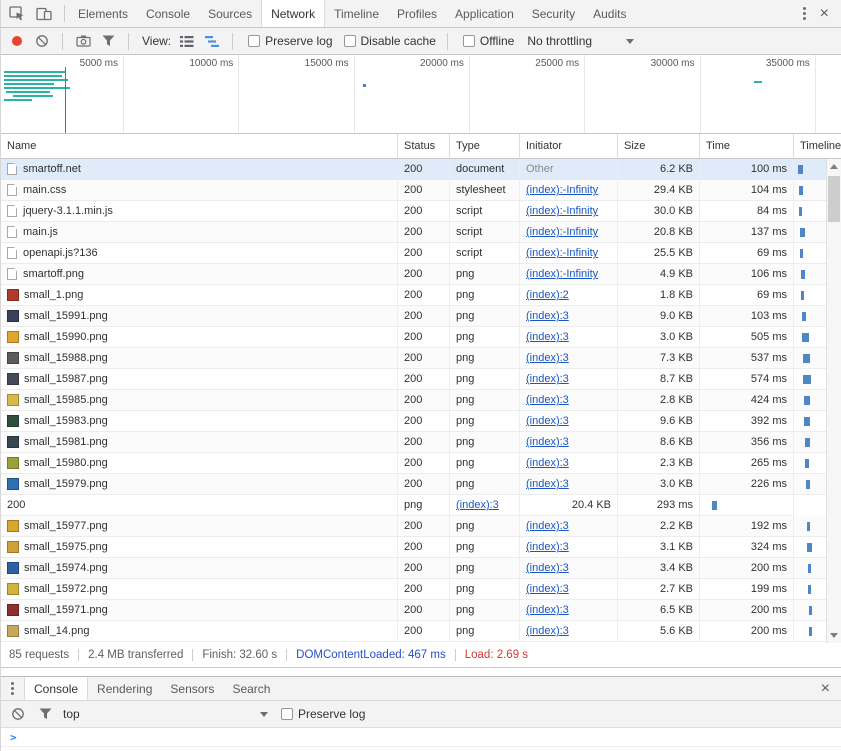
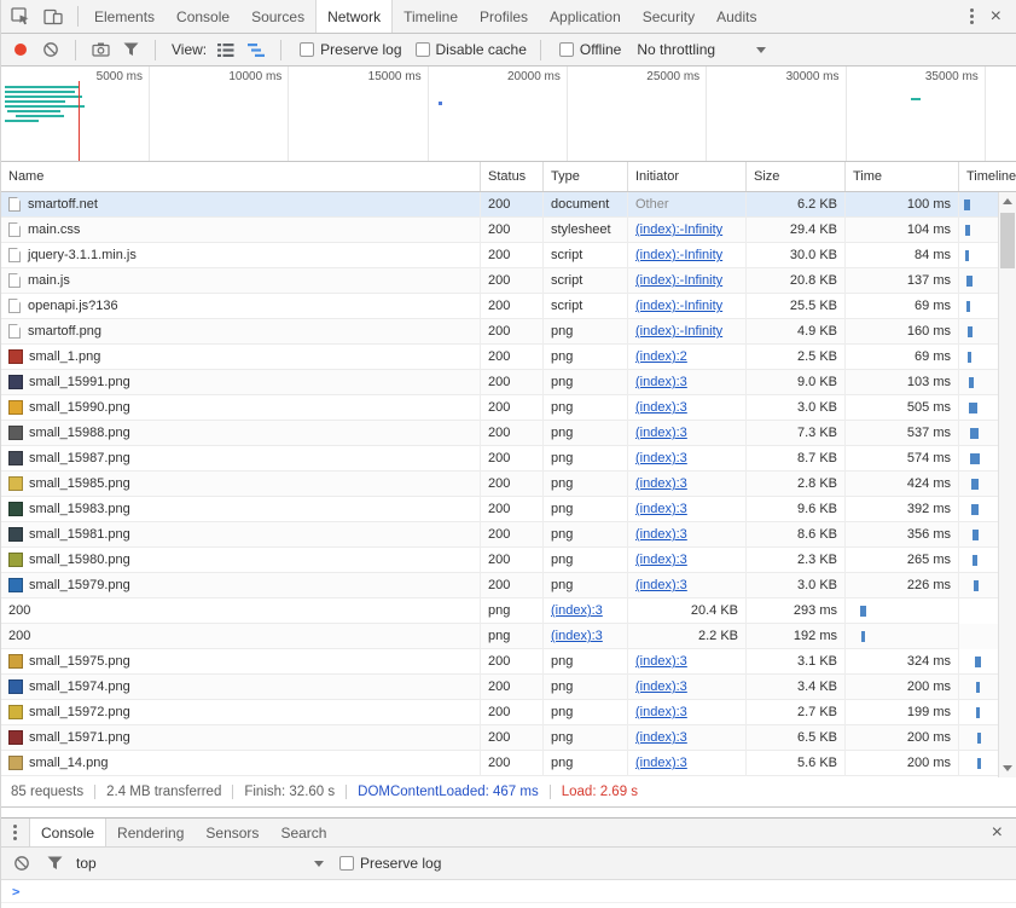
  Elements
  Console
  Sources
  Network
  Timeline
  Profiles
  Application
  Security
  Audits
  ×
  View:
  Preserve log
  Disable cache
  Offline
  No throttling
  5000 ms
  10000 ms
  15000 ms
  20000 ms
  25000 ms
  30000 ms
  35000 ms
  Name
  Status
  Type
  Initiator
  Size
  Time
  Timeline
  smartoff.net
  200
  document
  Other
  6.2 KB
  100 ms
  main.css
  200
  stylesheet
  (index):-Infinity
  29.4 KB
  104 ms
  jquery-3.1.1.min.js
  200
  script
  (index):-Infinity
  30.0 KB
  84 ms
  main.js
  200
  script
  (index):-Infinity
  20.8 KB
  137 ms
  openapi.js?136
  200
  script
  (index):-Infinity
  25.5 KB
  69 ms
  smartoff.png
  200
  png
  (index):-Infinity
  4.9 KB
- 106 ms
+ 160 ms
  small_1.png
  200
  png
  (index):2
- 1.8 KB
+ 2.5 KB
  69 ms
  small_15991.png
  200
  png
  (index):3
  9.0 KB
  103 ms
  small_15990.png
  200
  png
  (index):3
  3.0 KB
  505 ms
  small_15988.png
  200
  png
  (index):3
  7.3 KB
  537 ms
  small_15987.png
  200
  png
  (index):3
  8.7 KB
  574 ms
  small_15985.png
  200
  png
  (index):3
  2.8 KB
  424 ms
  small_15983.png
  200
  png
  (index):3
  9.6 KB
  392 ms
  small_15981.png
  200
  png
  (index):3
  8.6 KB
  356 ms
  small_15980.png
  200
  png
  (index):3
  2.3 KB
  265 ms
  small_15979.png
  200
  png
  (index):3
  3.0 KB
  226 ms
  200
  png
  (index):3
  20.4 KB
  293 ms
- small_15977.png
  200
  png
  (index):3
  2.2 KB
  192 ms
  small_15975.png
  200
  png
  (index):3
  3.1 KB
  324 ms
  small_15974.png
  200
  png
  (index):3
  3.4 KB
  200 ms
  small_15972.png
  200
  png
  (index):3
  2.7 KB
  199 ms
  small_15971.png
  200
  png
  (index):3
  6.5 KB
  200 ms
  small_14.png
  200
  png
  (index):3
  5.6 KB
  200 ms
  85 requests
  2.4 MB transferred
  Finish: 32.60 s
  DOMContentLoaded: 467 ms
  Load: 2.69 s
  Console
  Rendering
  Sensors
  Search
  ×
  top
  Preserve log
  >
